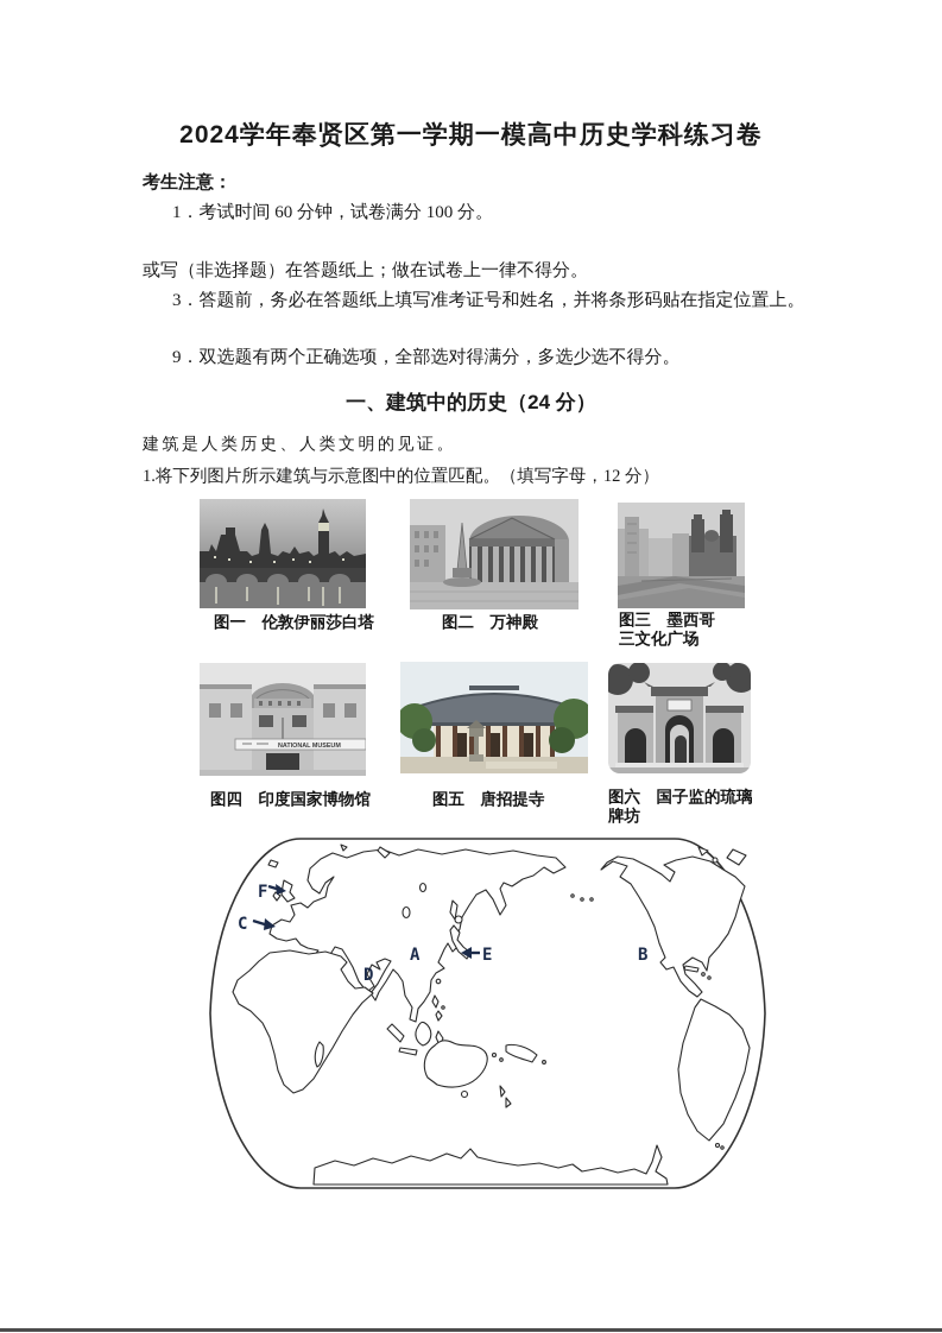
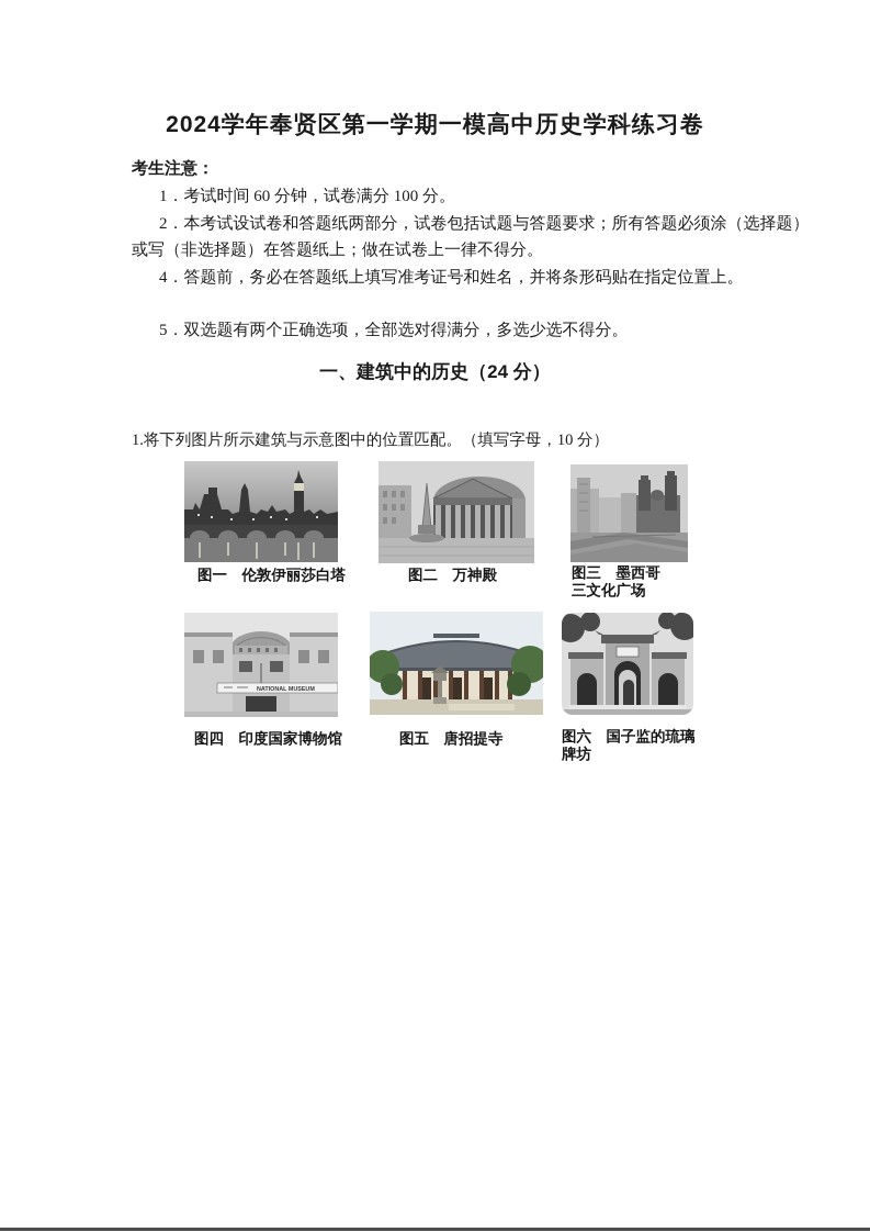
  2024学年奉贤区第一学期一模高中历史学科练习卷
  考生注意：
  1．考试时间 60 分钟，试卷满分 100 分。
+ 2．本考试设试卷和答题纸两部分，试卷包括试题与答题要求；所有答题必须涂（选择题）
  或写（非选择题）在答题纸上；做在试卷上一律不得分。
- 3．答题前，务必在答题纸上填写准考证号和姓名，并将条形码贴在指定位置上。
+ 4．答题前，务必在答题纸上填写准考证号和姓名，并将条形码贴在指定位置上。
- 9．双选题有两个正确选项，全部选对得满分，多选少选不得分。
+ 5．双选题有两个正确选项，全部选对得满分，多选少选不得分。
  一、建筑中的历史（24 分）
- 建筑是人类历史、人类文明的见证。
- 1.将下列图片所示建筑与示意图中的位置匹配。（填写字母，12 分）
+ 1.将下列图片所示建筑与示意图中的位置匹配。（填写字母，10 分）
  图一 伦敦伊丽莎白塔
  图二 万神殿
  图三 墨西哥
  三文化广场
  图四 印度国家博物馆
  图五 唐招提寺
  图六 国子监的琉璃
  牌坊
- A
- B
- C
- D
- E
- F
